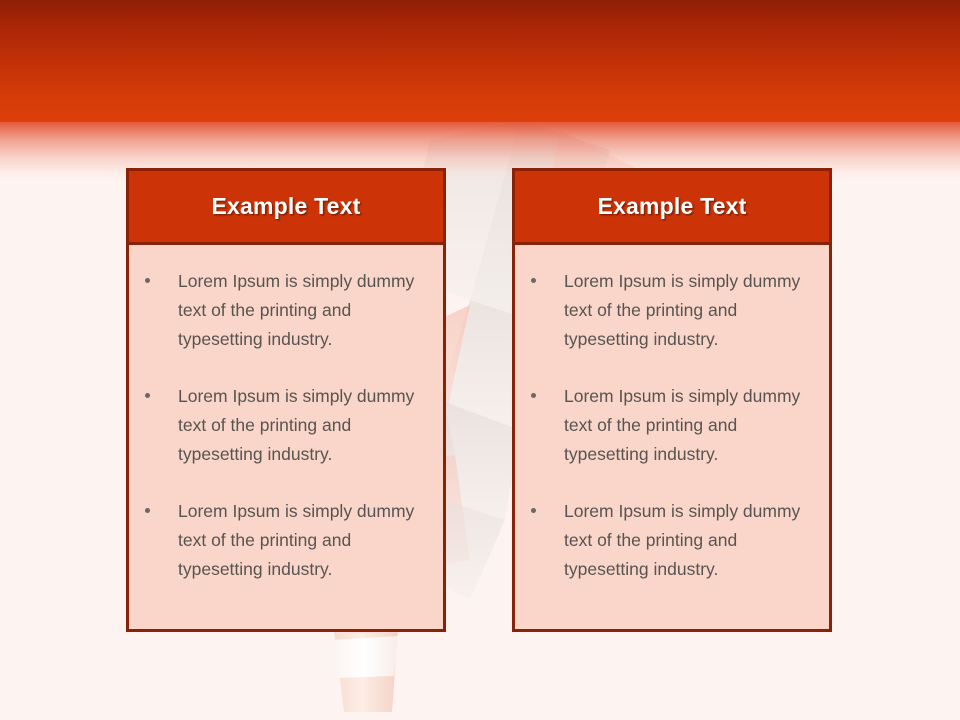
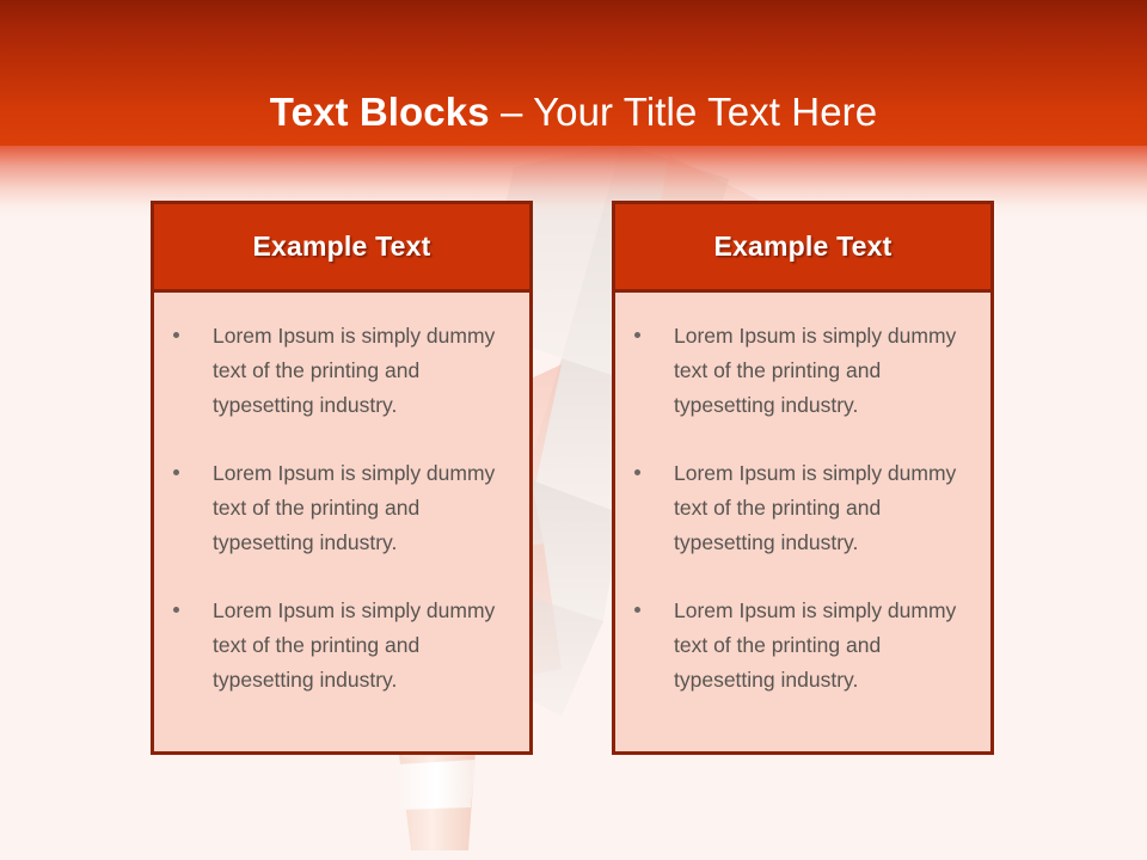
+ Text Blocks – Your Title Text Here
  Example Text
  Lorem Ipsum is simply dummy text of the printing and typesetting industry.
  Lorem Ipsum is simply dummy text of the printing and typesetting industry.
  Lorem Ipsum is simply dummy text of the printing and typesetting industry.
  Example Text
  Lorem Ipsum is simply dummy text of the printing and typesetting industry.
  Lorem Ipsum is simply dummy text of the printing and typesetting industry.
  Lorem Ipsum is simply dummy text of the printing and typesetting industry.
